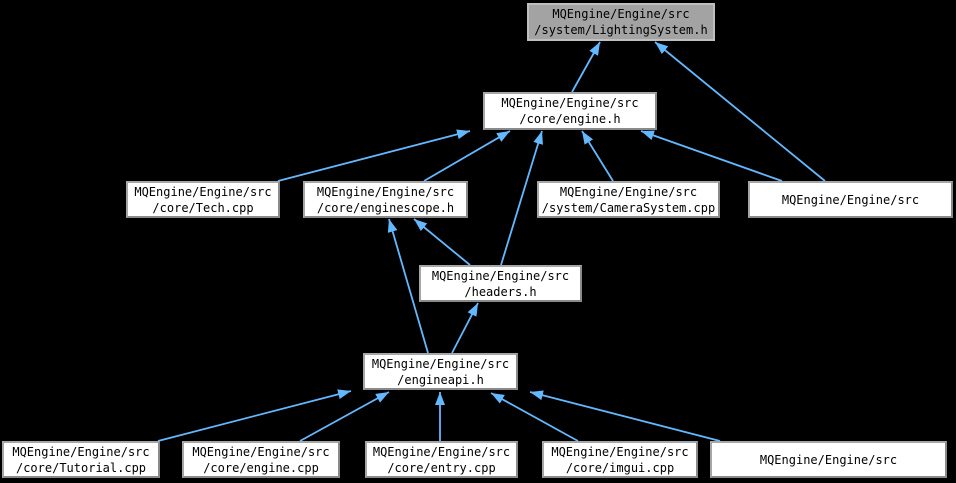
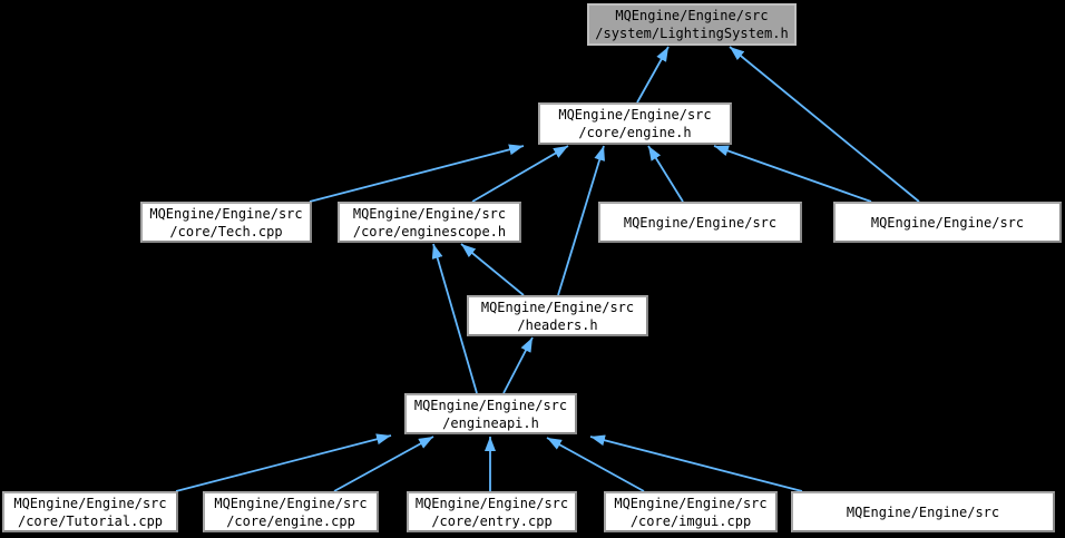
  MQEngine/Engine/src
  /system/LightingSystem.h
  MQEngine/Engine/src
  /core/engine.h
  MQEngine/Engine/src
  /core/Tech.cpp
  MQEngine/Engine/src
  /core/enginescope.h
  MQEngine/Engine/src
- /system/CameraSystem.cpp
  MQEngine/Engine/src
  MQEngine/Engine/src
  /headers.h
  MQEngine/Engine/src
  /engineapi.h
  MQEngine/Engine/src
  /core/Tutorial.cpp
  MQEngine/Engine/src
  /core/engine.cpp
  MQEngine/Engine/src
  /core/entry.cpp
  MQEngine/Engine/src
  /core/imgui.cpp
  MQEngine/Engine/src
